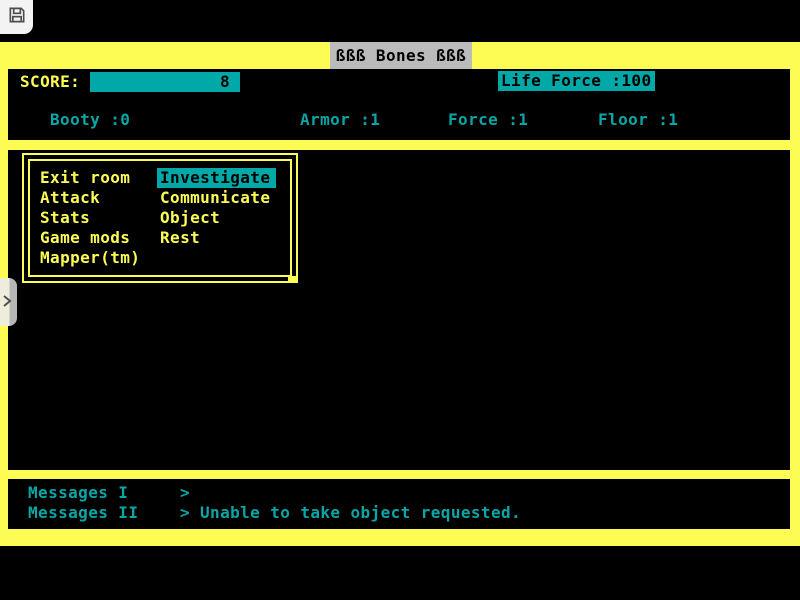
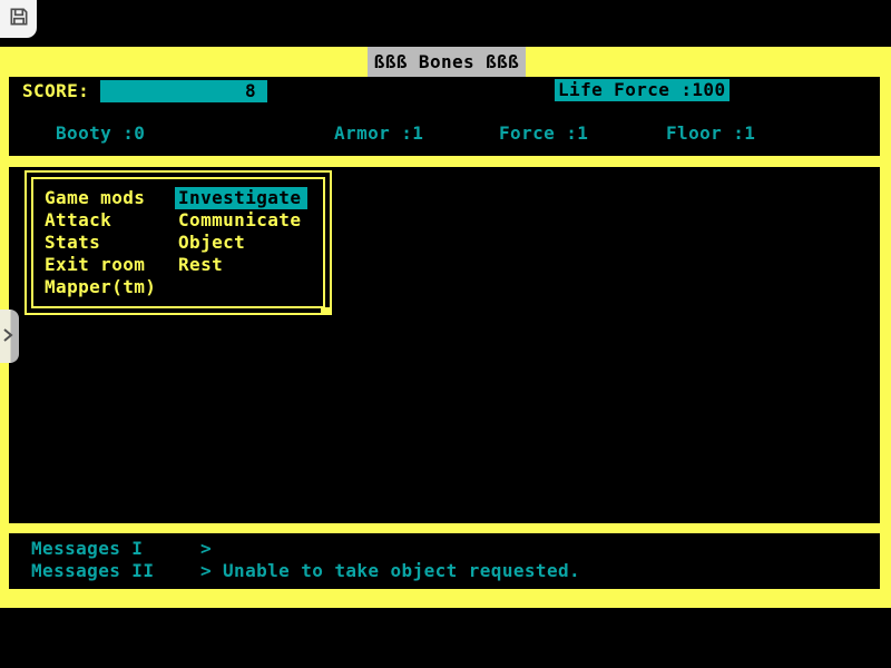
  ßßß Bones ßßß
  SCORE:
  8
  Life Force :100
  Booty :0
  Armor :1
  Force :1
  Floor :1
- Exit room
+ Game mods
  Attack
  Stats
- Game mods
+ Exit room
  Mapper(tm)
  Investigate
  Communicate
  Object
  Rest
  Messages I
  >
  Messages II
  >
  Unable to take object requested.
